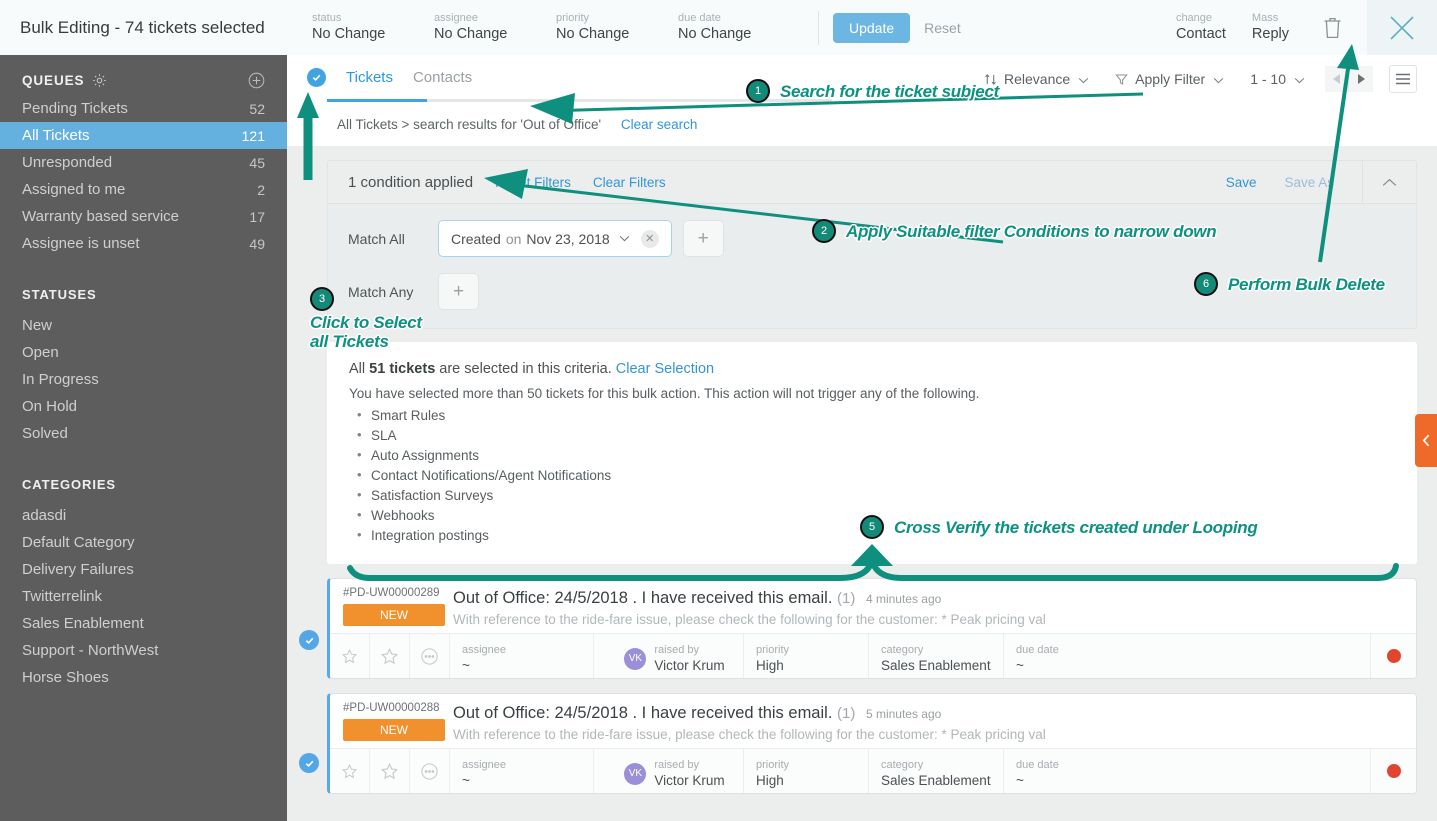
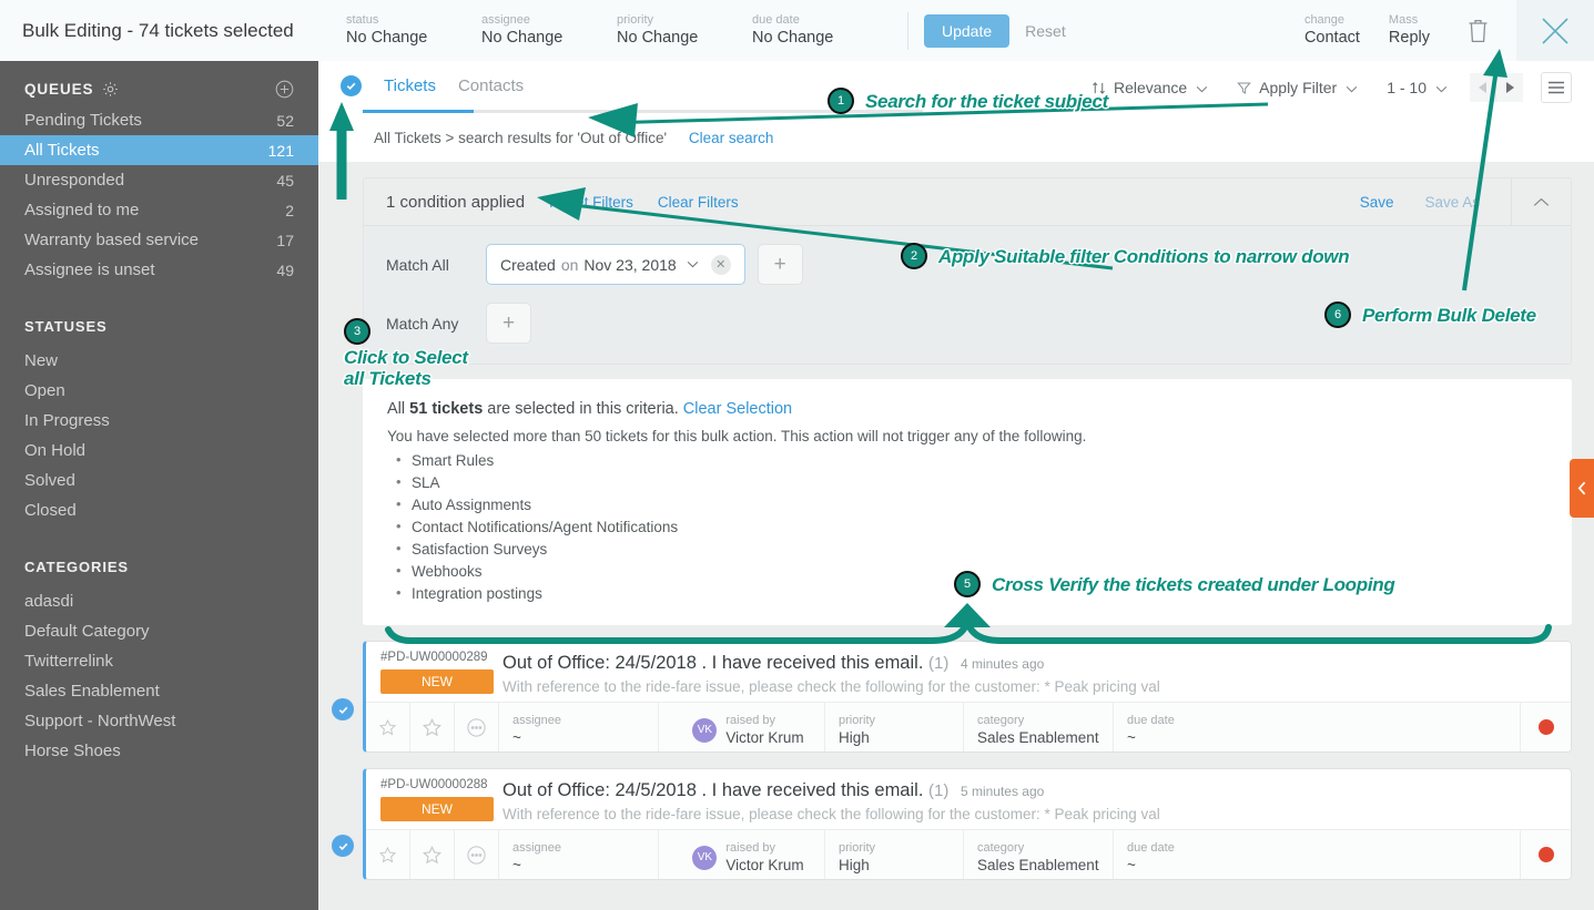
  Bulk Editing - 74 tickets selected
  status
  No Change
  assignee
  No Change
  priority
  No Change
  due date
  No Change
  Update
  Reset
  change
  Contact
  Mass
  Reply
  QUEUES
  Pending Tickets
  52
  All Tickets
  121
  Unresponded
  45
  Assigned to me
  2
  Warranty based service
  17
  Assignee is unset
  49
  STATUSES
  New
  Open
  In Progress
  On Hold
  Solved
+ Closed
  CATEGORIES
  adasdi
  Default Category
- Delivery Failures
  Twitterrelink
  Sales Enablement
  Support - NorthWest
  Horse Shoes
  Tickets
  Contacts
  Relevance
  Apply Filter
  1 - 10
  All Tickets > search results for 'Out of Office' Clear search
  1 condition applied
  Clear Filters
  Save
  Save A
  Match All
  Created
  on
  Nov 23, 2018
  ✕
  +
  Match Any
  +
  All 51 tickets are selected in this criteria. Clear Selection
  You have selected more than 50 tickets for this bulk action. This action will not trigger any of the following.
  Smart Rules
  SLA
  Auto Assignments
  Contact Notifications/Agent Notifications
  Satisfaction Surveys
  Webhooks
  Integration postings
  #PD-UW00000289
  NEW
  Out of Office: 24/5/2018 . I have received this email. (1) 4 minutes ago
  With reference to the ride-fare issue, please check the following for the customer: * Peak pricing val
  assignee
  ~
  VK
  raised by
  Victor Krum
  priority
  High
  category
  Sales Enablement
  due date
  ~
  #PD-UW00000288
  NEW
  Out of Office: 24/5/2018 . I have received this email. (1) 5 minutes ago
  With reference to the ride-fare issue, please check the following for the customer: * Peak pricing val
  assignee
  ~
  VK
  raised by
  Victor Krum
  priority
  High
  category
  Sales Enablement
  due date
  ~
  1
  Search for the ticket subject
  2
  Apply Suitable filter Conditions to narrow down
  3
  Click to Select
  all Tickets
  5
  Cross Verify the tickets created under Looping
  6
  Perform Bulk Delete
